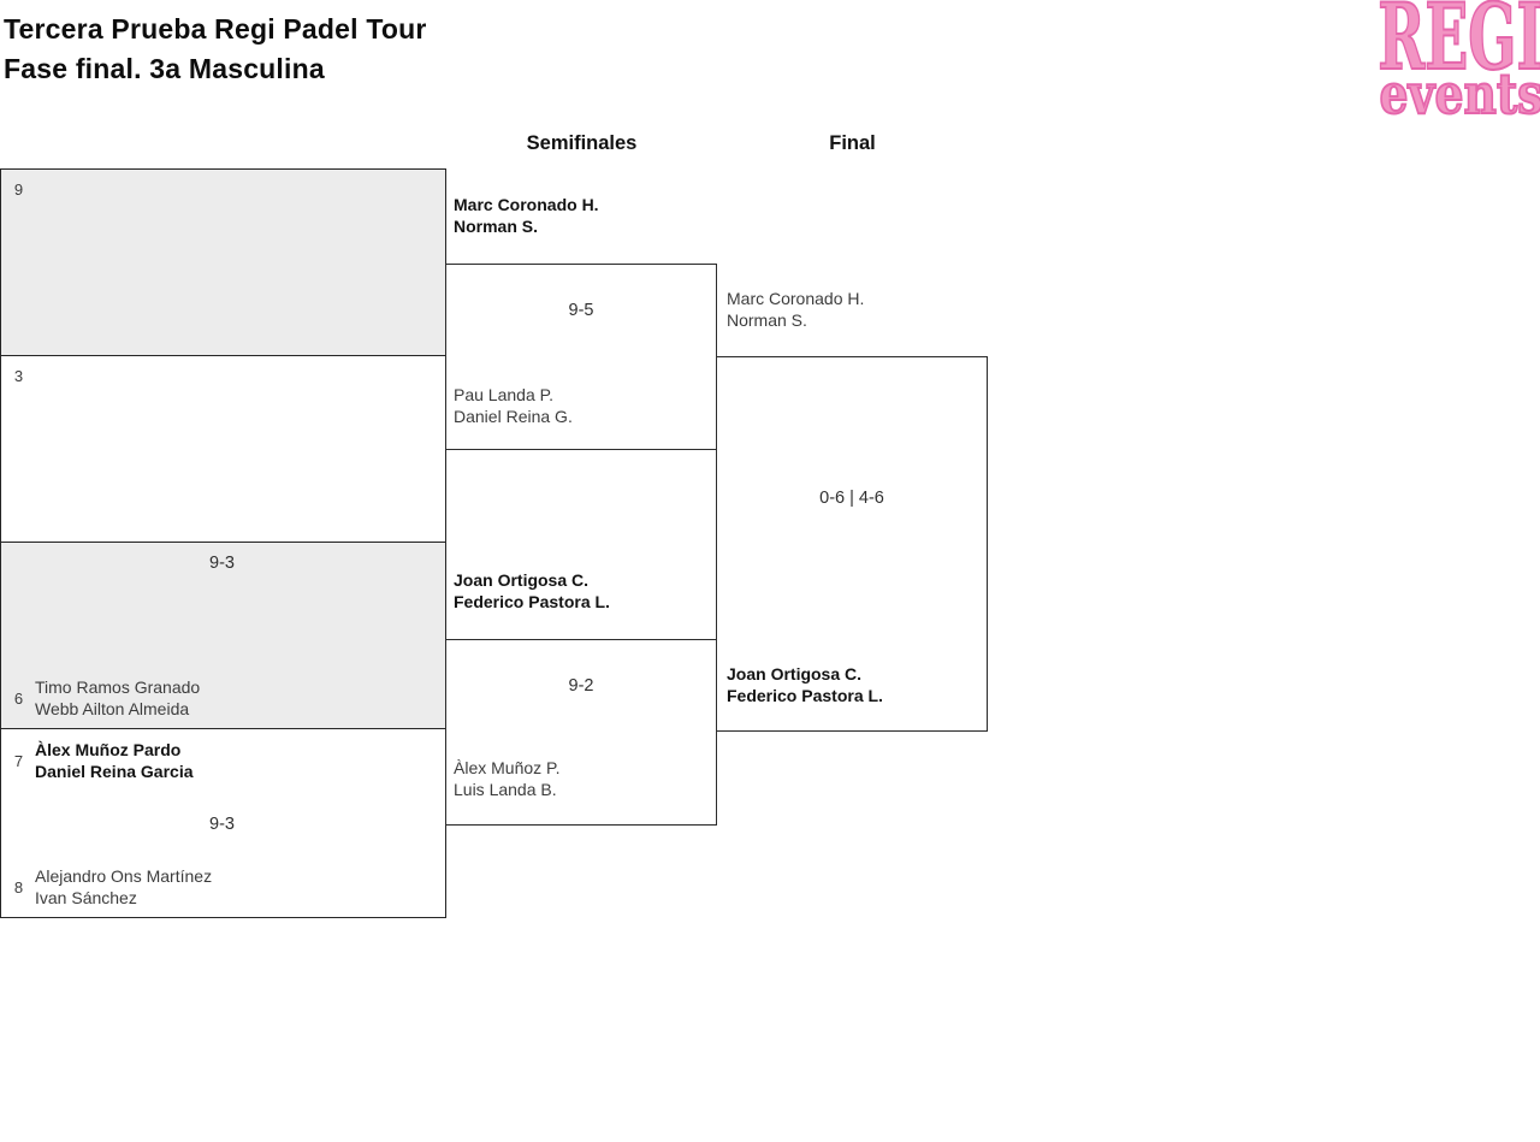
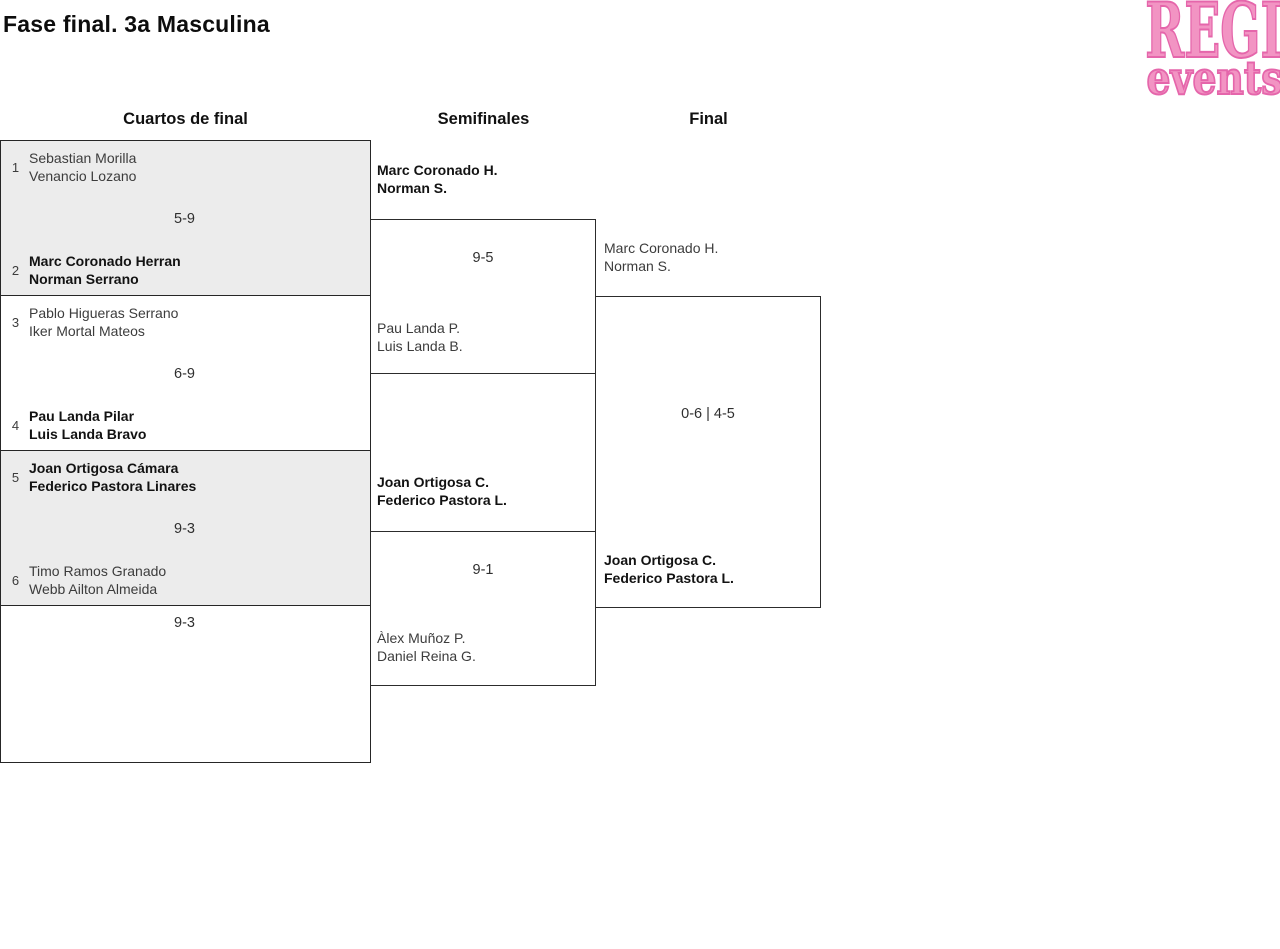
- Tercera Prueba Regi Padel Tour
  Fase final. 3a Masculina
  REGI
  events
+ Cuartos de final
  Semifinales
  Final
+ 1
+ Sebastian Morilla
+ Venancio Lozano
+ 5-9
- 9
+ 2
+ Marc Coronado Herran
+ Norman Serrano
  3
+ Pablo Higueras Serrano
+ Iker Mortal Mateos
+ 6-9
+ 4
+ Pau Landa Pilar
+ Luis Landa Bravo
+ 5
+ Joan Ortigosa Cámara
+ Federico Pastora Linares
  9-3
  6
  Timo Ramos Granado
  Webb Ailton Almeida
- 7
- Àlex Muñoz Pardo
- Daniel Reina Garcia
  9-3
- 8
- Alejandro Ons Martínez
- Ivan Sánchez
  Marc Coronado H.
  Norman S.
  9-5
  Pau Landa P.
- Daniel Reina G.
+ Luis Landa B.
  Joan Ortigosa C.
  Federico Pastora L.
- 9-2
+ 9-1
  Àlex Muñoz P.
- Luis Landa B.
+ Daniel Reina G.
  Marc Coronado H.
  Norman S.
- 0-6 | 4-6
+ 0-6 | 4-5
  Joan Ortigosa C.
  Federico Pastora L.
